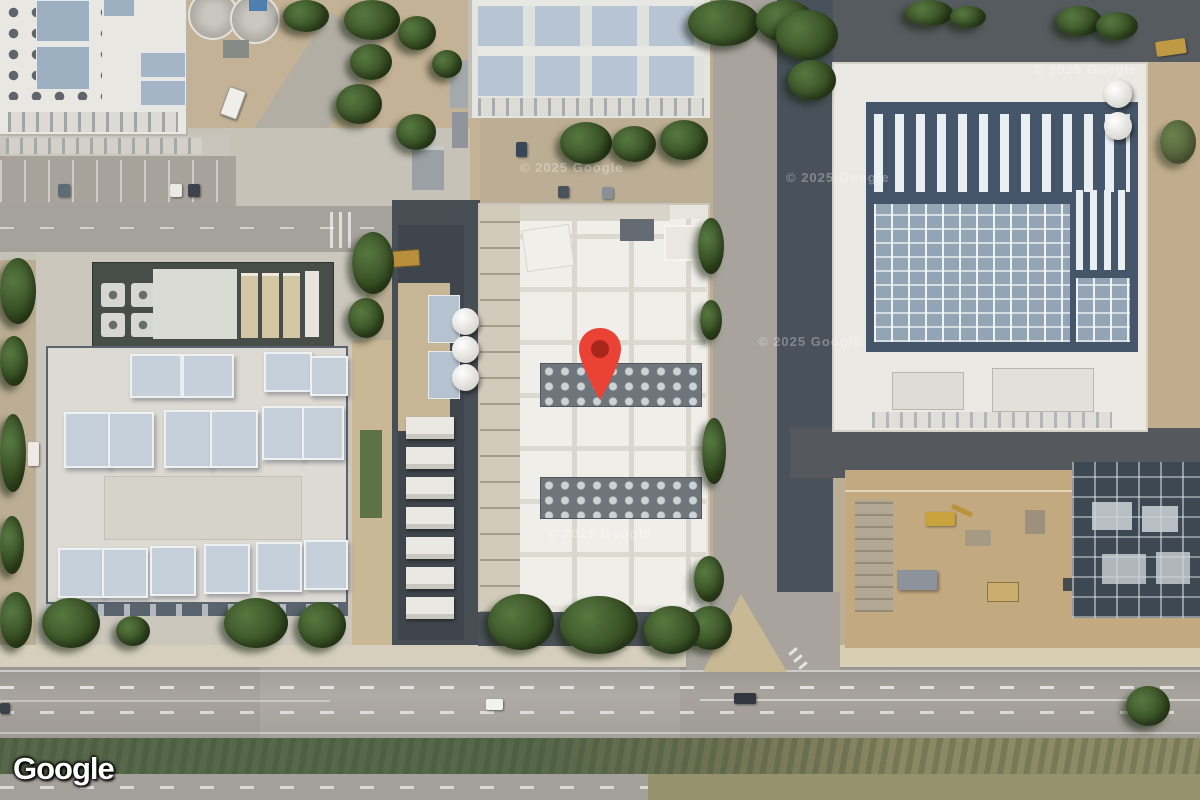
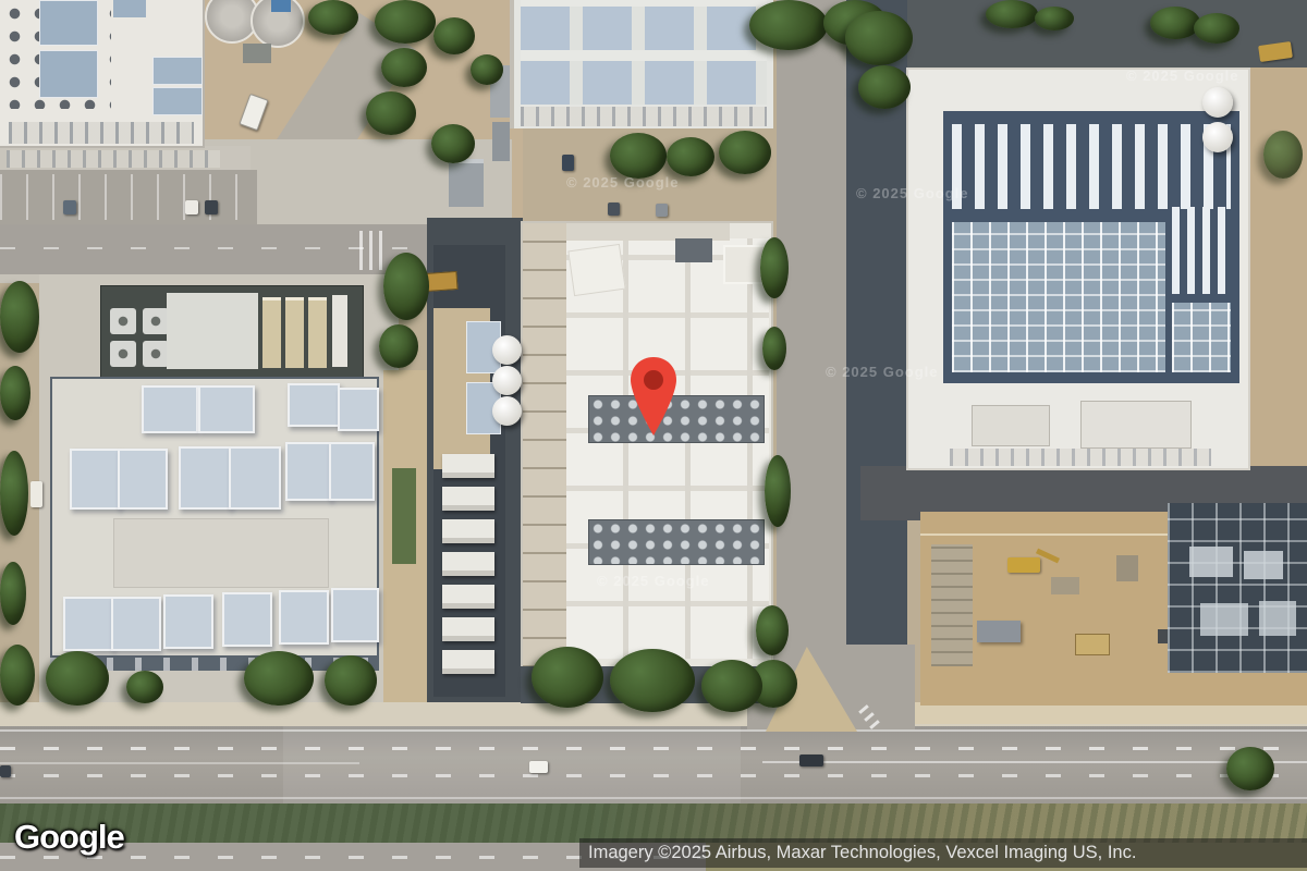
  © 2025 Google
  © 2025 Google
  © 2025 Google
  © 2025 Google
  © 2025 Google
  Google
+ Imagery ©2025 Airbus, Maxar Technologies, Vexcel Imaging US, Inc.
